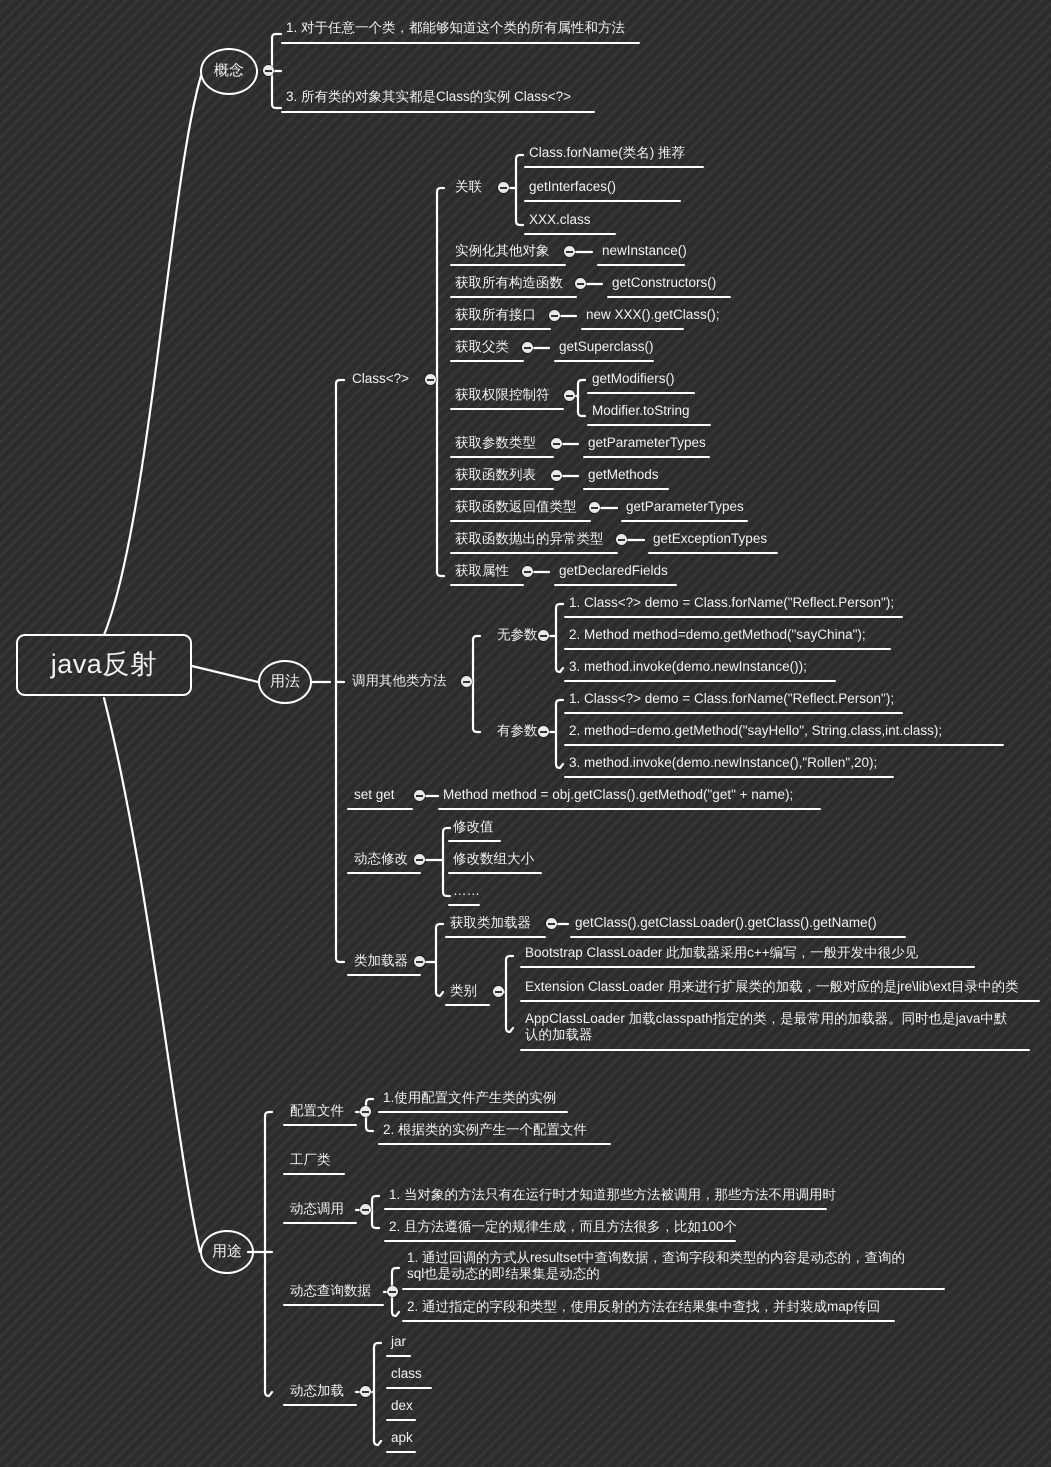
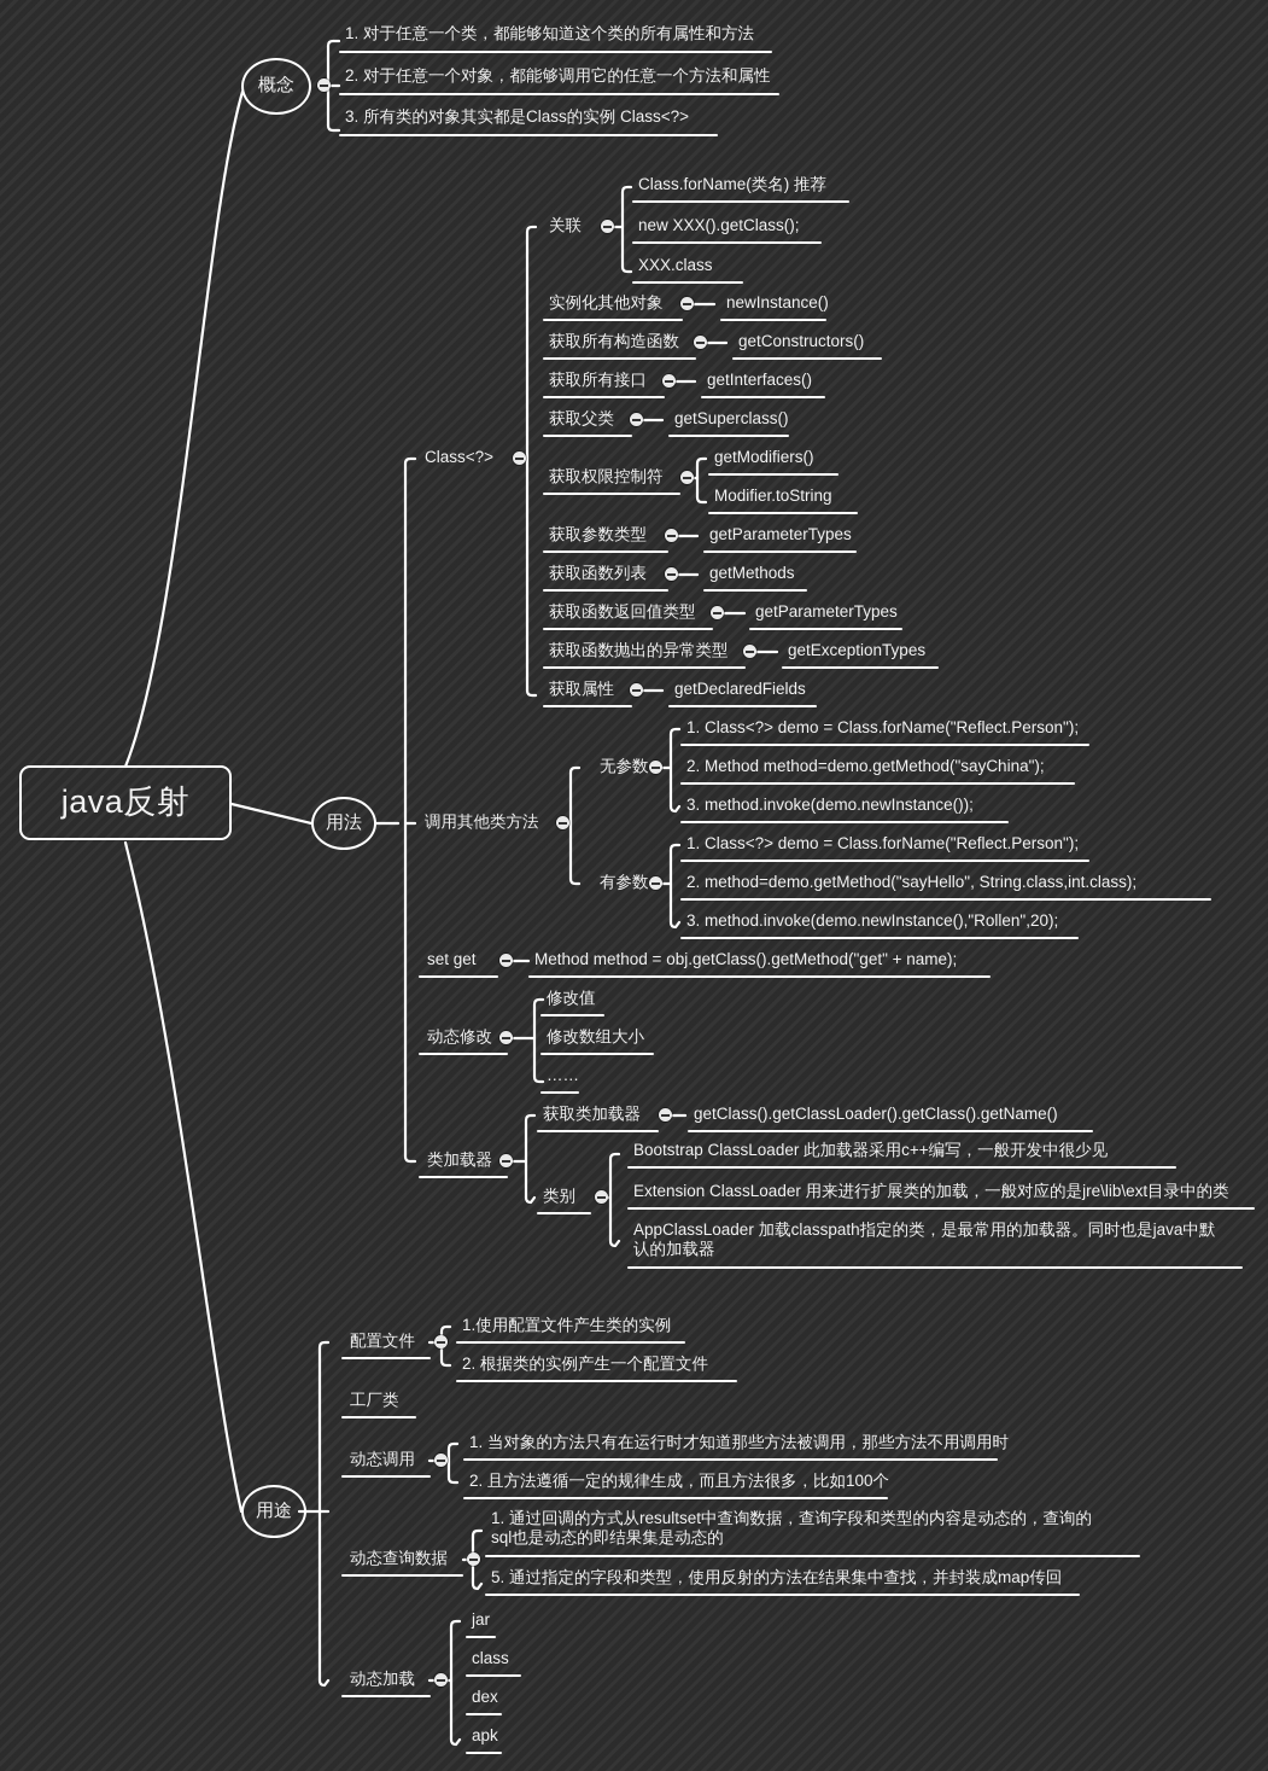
  java反射
  概念
  1. 对于任意一个类，都能够知道这个类的所有属性和方法
+ 2. 对于任意一个对象，都能够调用它的任意一个方法和属性
  3. 所有类的对象其实都是Class的实例 Class<?>
  用法
  Class<?>
  关联
  Class.forName(类名) 推荐
- getInterfaces()
+ new XXX().getClass();
  XXX.class
  实例化其他对象
  newInstance()
  获取所有构造函数
  getConstructors()
  获取所有接口
- new XXX().getClass();
+ getInterfaces()
  获取父类
  getSuperclass()
  获取权限控制符
  getModifiers()
  Modifier.toString
  获取参数类型
  getParameterTypes
  获取函数列表
  getMethods
  获取函数返回值类型
  getParameterTypes
  获取函数抛出的异常类型
  getExceptionTypes
  获取属性
  getDeclaredFields
  调用其他类方法
  无参数
  1. Class<?> demo = Class.forName("Reflect.Person");
  2. Method method=demo.getMethod("sayChina");
  3. method.invoke(demo.newInstance());
  有参数
  1. Class<?> demo = Class.forName("Reflect.Person");
  2. method=demo.getMethod("sayHello", String.class,int.class);
  3. method.invoke(demo.newInstance(),"Rollen",20);
  set get
  Method method = obj.getClass().getMethod("get" + name);
  动态修改
  修改值
  修改数组大小
  ……
  类加载器
  获取类加载器
  getClass().getClassLoader().getClass().getName()
  类别
  Bootstrap ClassLoader 此加载器采用c++编写，一般开发中很少见
  Extension ClassLoader 用来进行扩展类的加载，一般对应的是jre\lib\ext目录中的类
  AppClassLoader 加载classpath指定的类，是最常用的加载器。同时也是java中默认的加载器
  用途
  配置文件
  1.使用配置文件产生类的实例
  2. 根据类的实例产生一个配置文件
  工厂类
  动态调用
  1. 当对象的方法只有在运行时才知道那些方法被调用，那些方法不用调用时
  2. 且方法遵循一定的规律生成，而且方法很多，比如100个
  动态查询数据
  1. 通过回调的方式从resultset中查询数据，查询字段和类型的内容是动态的，查询的sql也是动态的即结果集是动态的
- 2. 通过指定的字段和类型，使用反射的方法在结果集中查找，并封装成map传回
+ 5. 通过指定的字段和类型，使用反射的方法在结果集中查找，并封装成map传回
  动态加载
  jar
  class
  dex
  apk
